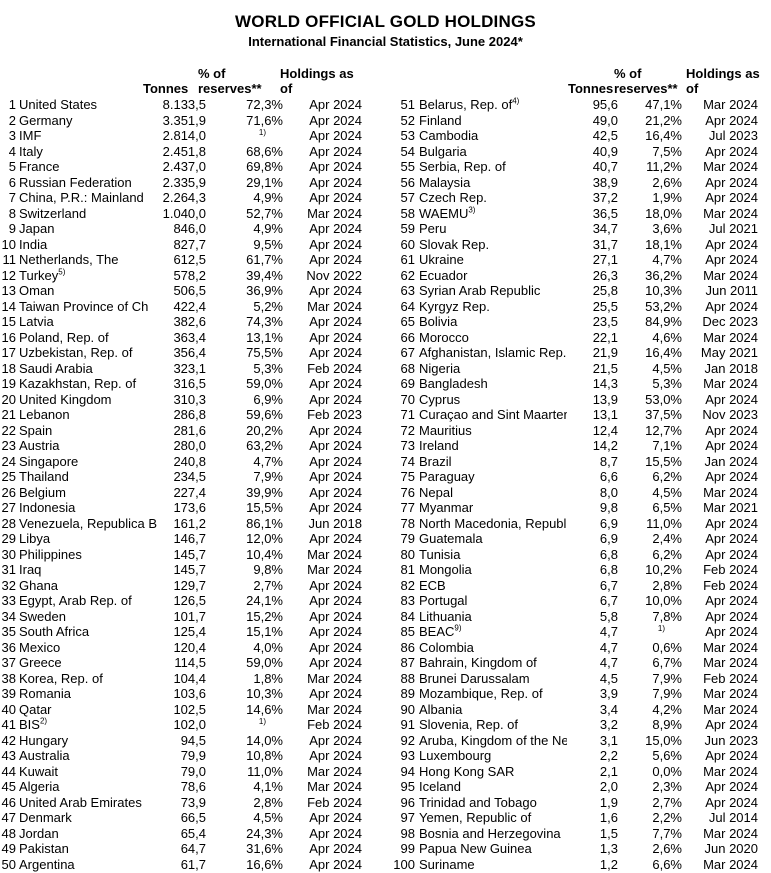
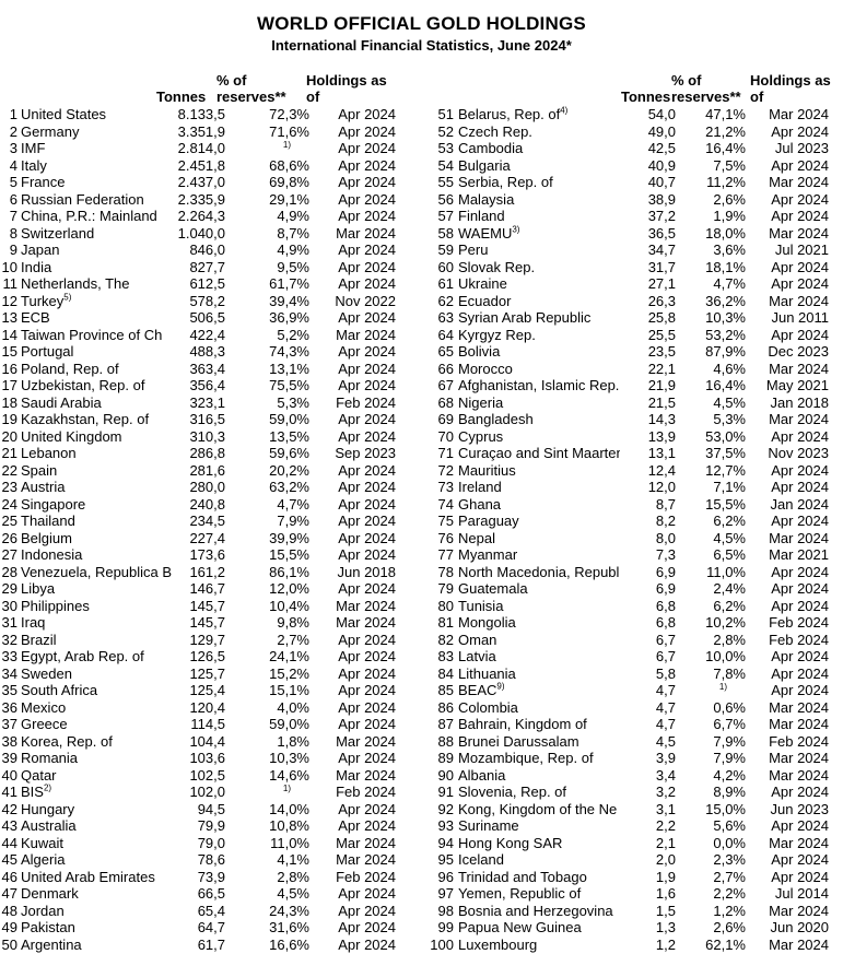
  WORLD OFFICIAL GOLD HOLDINGS
  International Financial Statistics, June 2024*
  % of
  Holdings as
  Tonnes
  reserves**
  of
  1
  United States
  8.133,5
  72,3%
  Apr 2024
  2
  Germany
  3.351,9
  71,6%
  Apr 2024
  3
  IMF
  2.814,0
  1)
  Apr 2024
  4
  Italy
  2.451,8
  68,6%
  Apr 2024
  5
  France
  2.437,0
  69,8%
  Apr 2024
  6
  Russian Federation
  2.335,9
  29,1%
  Apr 2024
  7
  China, P.R.: Mainland
  2.264,3
  4,9%
  Apr 2024
  8
  Switzerland
  1.040,0
- 52,7%
+ 8,7%
  Mar 2024
  9
  Japan
  846,0
  4,9%
  Apr 2024
  10
  India
  827,7
  9,5%
  Apr 2024
  11
  Netherlands, The
  612,5
  61,7%
  Apr 2024
  12
  Turkey5)
  578,2
  39,4%
  Nov 2022
  13
- Oman
+ ECB
  506,5
  36,9%
  Apr 2024
  14
  Taiwan Province of Ch
  422,4
  5,2%
  Mar 2024
  15
- Latvia
+ Portugal
- 382,6
+ 488,3
  74,3%
  Apr 2024
  16
  Poland, Rep. of
  363,4
  13,1%
  Apr 2024
  17
  Uzbekistan, Rep. of
  356,4
  75,5%
  Apr 2024
  18
  Saudi Arabia
  323,1
  5,3%
  Feb 2024
  19
  Kazakhstan, Rep. of
  316,5
  59,0%
  Apr 2024
  20
  United Kingdom
  310,3
- 6,9%
+ 13,5%
  Apr 2024
  21
  Lebanon
  286,8
  59,6%
- Feb 2023
+ Sep 2023
  22
  Spain
  281,6
  20,2%
  Apr 2024
  23
  Austria
  280,0
  63,2%
  Apr 2024
  24
  Singapore
  240,8
  4,7%
  Apr 2024
  25
  Thailand
  234,5
  7,9%
  Apr 2024
  26
  Belgium
  227,4
  39,9%
  Apr 2024
  27
  Indonesia
  173,6
  15,5%
  Apr 2024
  28
  Venezuela, Republica B
  161,2
  86,1%
  Jun 2018
  29
  Libya
  146,7
  12,0%
  Apr 2024
  30
  Philippines
  145,7
  10,4%
  Mar 2024
  31
  Iraq
  145,7
  9,8%
  Mar 2024
  32
- Ghana
+ Brazil
  129,7
  2,7%
  Apr 2024
  33
  Egypt, Arab Rep. of
  126,5
  24,1%
  Apr 2024
  34
  Sweden
- 101,7
+ 125,7
  15,2%
  Apr 2024
  35
  South Africa
  125,4
  15,1%
  Apr 2024
  36
  Mexico
  120,4
  4,0%
  Apr 2024
  37
  Greece
  114,5
  59,0%
  Apr 2024
  38
  Korea, Rep. of
  104,4
  1,8%
  Mar 2024
  39
  Romania
  103,6
  10,3%
  Apr 2024
  40
  Qatar
  102,5
  14,6%
  Mar 2024
  41
  BIS2)
  102,0
  1)
  Feb 2024
  42
  Hungary
  94,5
  14,0%
  Apr 2024
  43
  Australia
  79,9
  10,8%
  Apr 2024
  44
  Kuwait
  79,0
  11,0%
  Mar 2024
  45
  Algeria
  78,6
  4,1%
  Mar 2024
  46
  United Arab Emirates
  73,9
  2,8%
  Feb 2024
  47
  Denmark
  66,5
  4,5%
  Apr 2024
  48
  Jordan
  65,4
  24,3%
  Apr 2024
  49
  Pakistan
  64,7
  31,6%
  Apr 2024
  50
  Argentina
  61,7
  16,6%
  Apr 2024
  % of
  Holdings as
  Tonnes
  reserves**
  of
  51
  Belarus, Rep. of4)
- 95,6
+ 54,0
  47,1%
  Mar 2024
  52
- Finland
+ Czech Rep.
  49,0
  21,2%
  Apr 2024
  53
  Cambodia
  42,5
  16,4%
  Jul 2023
  54
  Bulgaria
  40,9
  7,5%
  Apr 2024
  55
  Serbia, Rep. of
  40,7
  11,2%
  Mar 2024
  56
  Malaysia
  38,9
  2,6%
  Apr 2024
  57
- Czech Rep.
+ Finland
  37,2
  1,9%
  Apr 2024
  58
  WAEMU3)
  36,5
  18,0%
  Mar 2024
  59
  Peru
  34,7
  3,6%
  Jul 2021
  60
  Slovak Rep.
  31,7
  18,1%
  Apr 2024
  61
  Ukraine
  27,1
  4,7%
  Apr 2024
  62
  Ecuador
  26,3
  36,2%
  Mar 2024
  63
  Syrian Arab Republic
  25,8
  10,3%
  Jun 2011
  64
  Kyrgyz Rep.
  25,5
  53,2%
  Apr 2024
  65
  Bolivia
  23,5
- 84,9%
+ 87,9%
  Dec 2023
  66
  Morocco
  22,1
  4,6%
  Mar 2024
  67
  Afghanistan, Islamic Rep.
  21,9
  16,4%
  May 2021
  68
  Nigeria
  21,5
  4,5%
  Jan 2018
  69
  Bangladesh
  14,3
  5,3%
  Mar 2024
  70
  Cyprus
  13,9
  53,0%
  Apr 2024
  71
  Curaçao and Sint Maarte
  13,1
  37,5%
  Nov 2023
  72
  Mauritius
  12,4
  12,7%
  Apr 2024
  73
  Ireland
- 14,2
+ 12,0
  7,1%
  Apr 2024
  74
- Brazil
+ Ghana
  8,7
  15,5%
  Jan 2024
  75
  Paraguay
- 6,6
+ 8,2
  6,2%
  Apr 2024
  76
  Nepal
  8,0
  4,5%
  Mar 2024
  77
  Myanmar
- 9,8
+ 7,3
  6,5%
  Mar 2021
  78
  North Macedonia, Republ
  6,9
  11,0%
  Apr 2024
  79
  Guatemala
  6,9
  2,4%
  Apr 2024
  80
  Tunisia
  6,8
  6,2%
  Apr 2024
  81
  Mongolia
  6,8
  10,2%
  Feb 2024
  82
- ECB
+ Oman
  6,7
  2,8%
  Feb 2024
  83
- Portugal
+ Latvia
  6,7
  10,0%
  Apr 2024
  84
  Lithuania
  5,8
  7,8%
  Apr 2024
  85
  BEAC9)
  4,7
  1)
  Apr 2024
  86
  Colombia
  4,7
  0,6%
  Mar 2024
  87
  Bahrain, Kingdom of
  4,7
  6,7%
  Mar 2024
  88
  Brunei Darussalam
  4,5
  7,9%
  Feb 2024
  89
  Mozambique, Rep. of
  3,9
  7,9%
  Mar 2024
  90
  Albania
  3,4
  4,2%
  Mar 2024
  91
  Slovenia, Rep. of
  3,2
  8,9%
  Apr 2024
  92
- Aruba, Kingdom of the Ne
+ Kong, Kingdom of the Ne
  3,1
  15,0%
  Jun 2023
  93
- Luxembourg
+ Suriname
  2,2
  5,6%
  Apr 2024
  94
  Hong Kong SAR
  2,1
  0,0%
  Mar 2024
  95
  Iceland
  2,0
  2,3%
  Apr 2024
  96
  Trinidad and Tobago
  1,9
  2,7%
  Apr 2024
  97
  Yemen, Republic of
  1,6
  2,2%
  Jul 2014
  98
  Bosnia and Herzegovina
  1,5
- 7,7%
+ 1,2%
  Mar 2024
  99
  Papua New Guinea
  1,3
  2,6%
  Jun 2020
  100
- Suriname
+ Luxembourg
  1,2
- 6,6%
+ 62,1%
  Mar 2024
